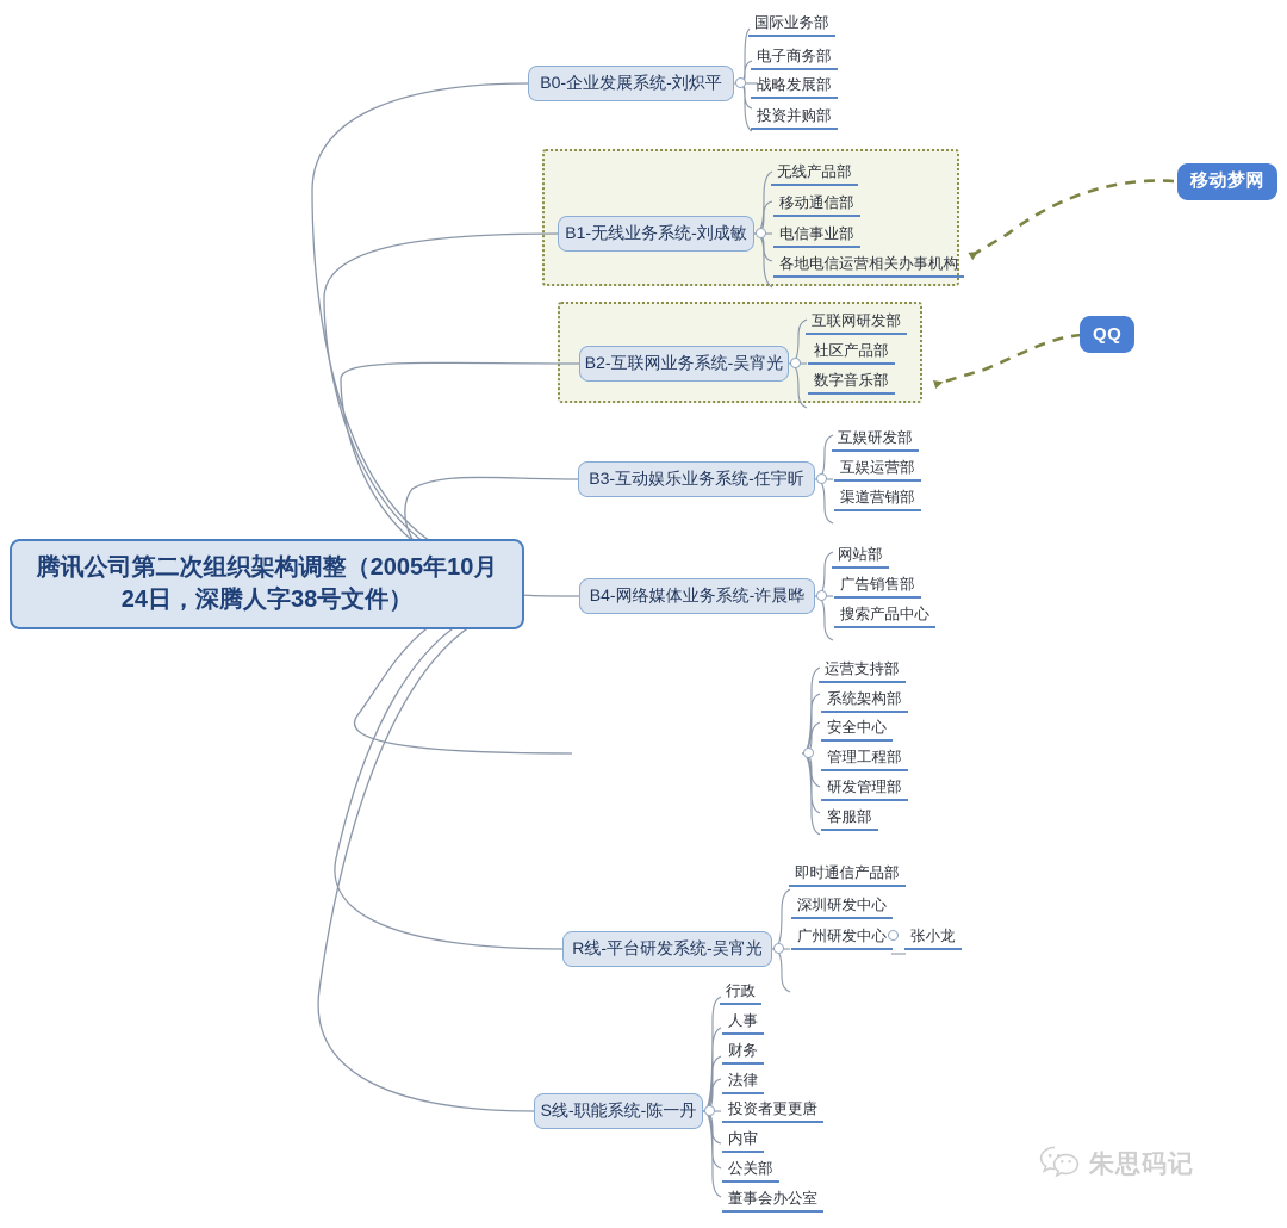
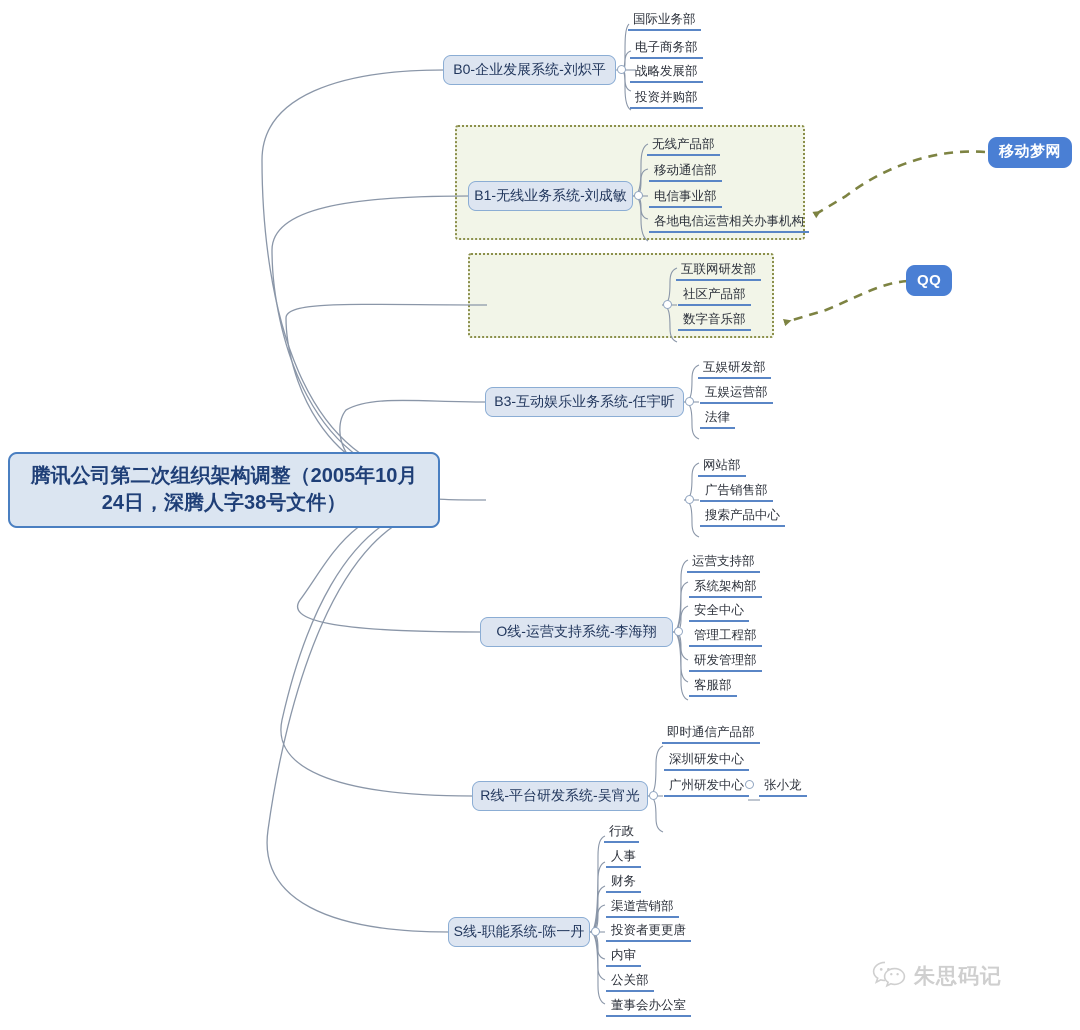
  腾讯公司第二次组织架构调整（2005年10月24日，深腾人字38号文件）
  B0-企业发展系统-刘炽平
  国际业务部
  电子商务部
  战略发展部
  投资并购部
  B1-无线业务系统-刘成敏
  无线产品部
  移动通信部
  电信事业部
  各地电信运营相关办事机构
- B2-互联网业务系统-吴宵光
  互联网研发部
  社区产品部
  数字音乐部
  B3-互动娱乐业务系统-任宇昕
  互娱研发部
  互娱运营部
- 渠道营销部
+ 法律
- B4-网络媒体业务系统-许晨晔
  网站部
  广告销售部
  搜索产品中心
+ O线-运营支持系统-李海翔
  运营支持部
  系统架构部
  安全中心
  管理工程部
  研发管理部
  客服部
  R线-平台研发系统-吴宵光
  即时通信产品部
  深圳研发中心
  广州研发中心
  张小龙
  S线-职能系统-陈一丹
  行政
  人事
  财务
- 法律
+ 渠道营销部
  投资者更更唐
  内审
  公关部
  董事会办公室
  移动梦网
  QQ
  朱思码记
